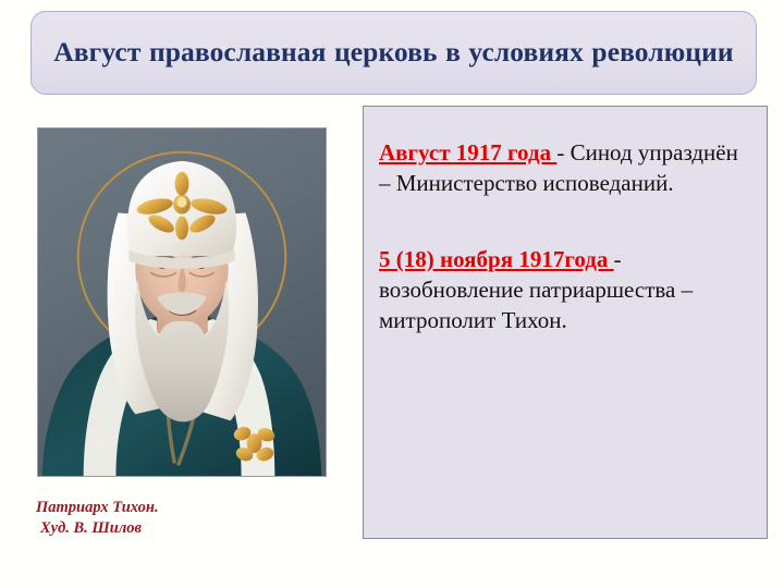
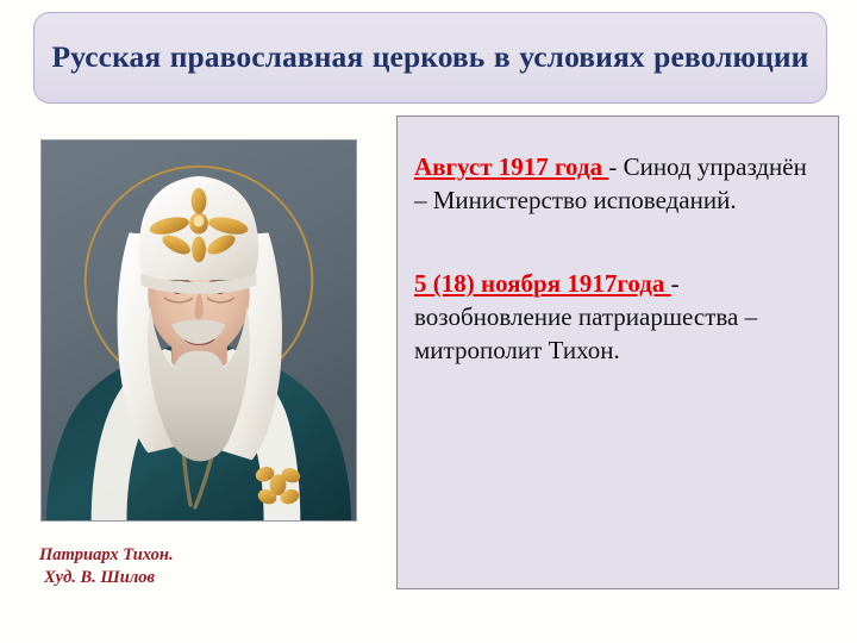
- Август православная церковь в условиях революции
+ Русская православная церковь в условиях революции
  Патриарх Тихон.
  Худ. В. Шилов
  Август 1917 года - Синод упразднён – Министерство исповеданий.
  5 (18) ноября 1917года - возобновление патриаршества – митрополит Тихон.
